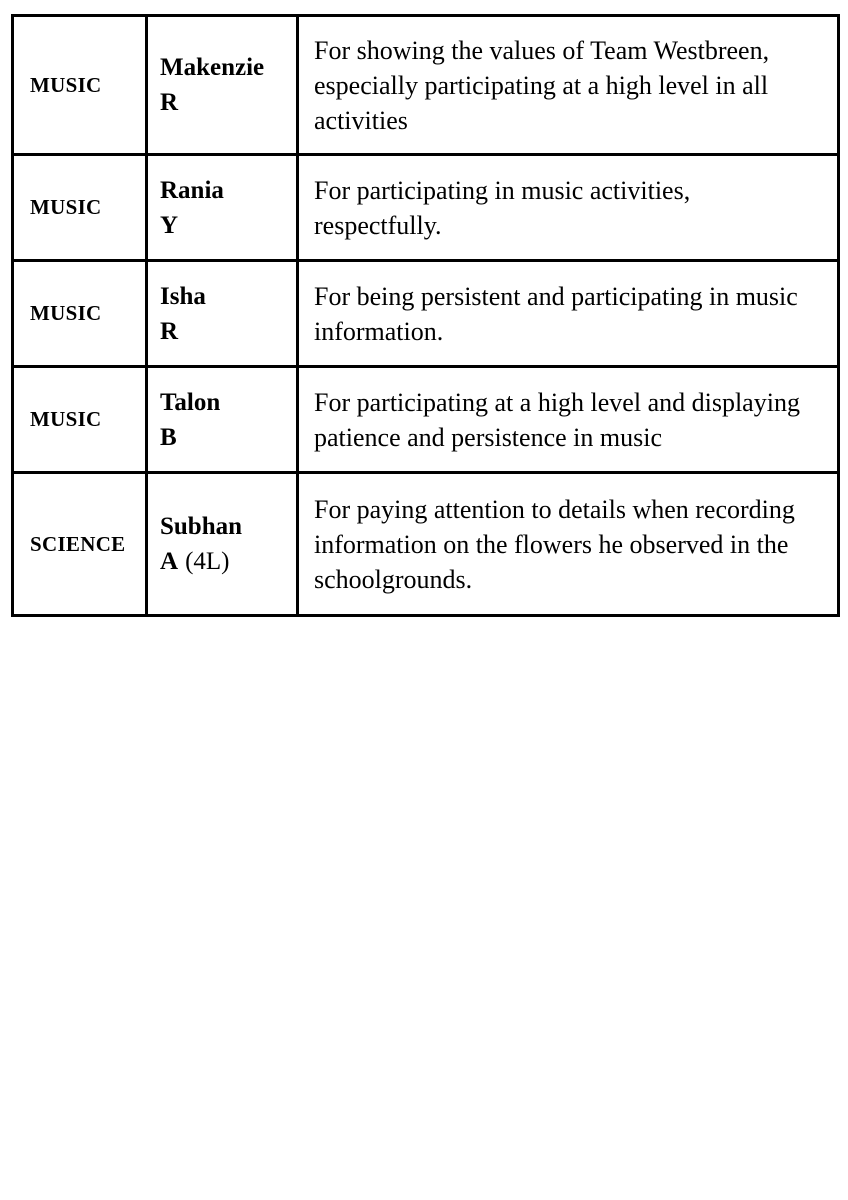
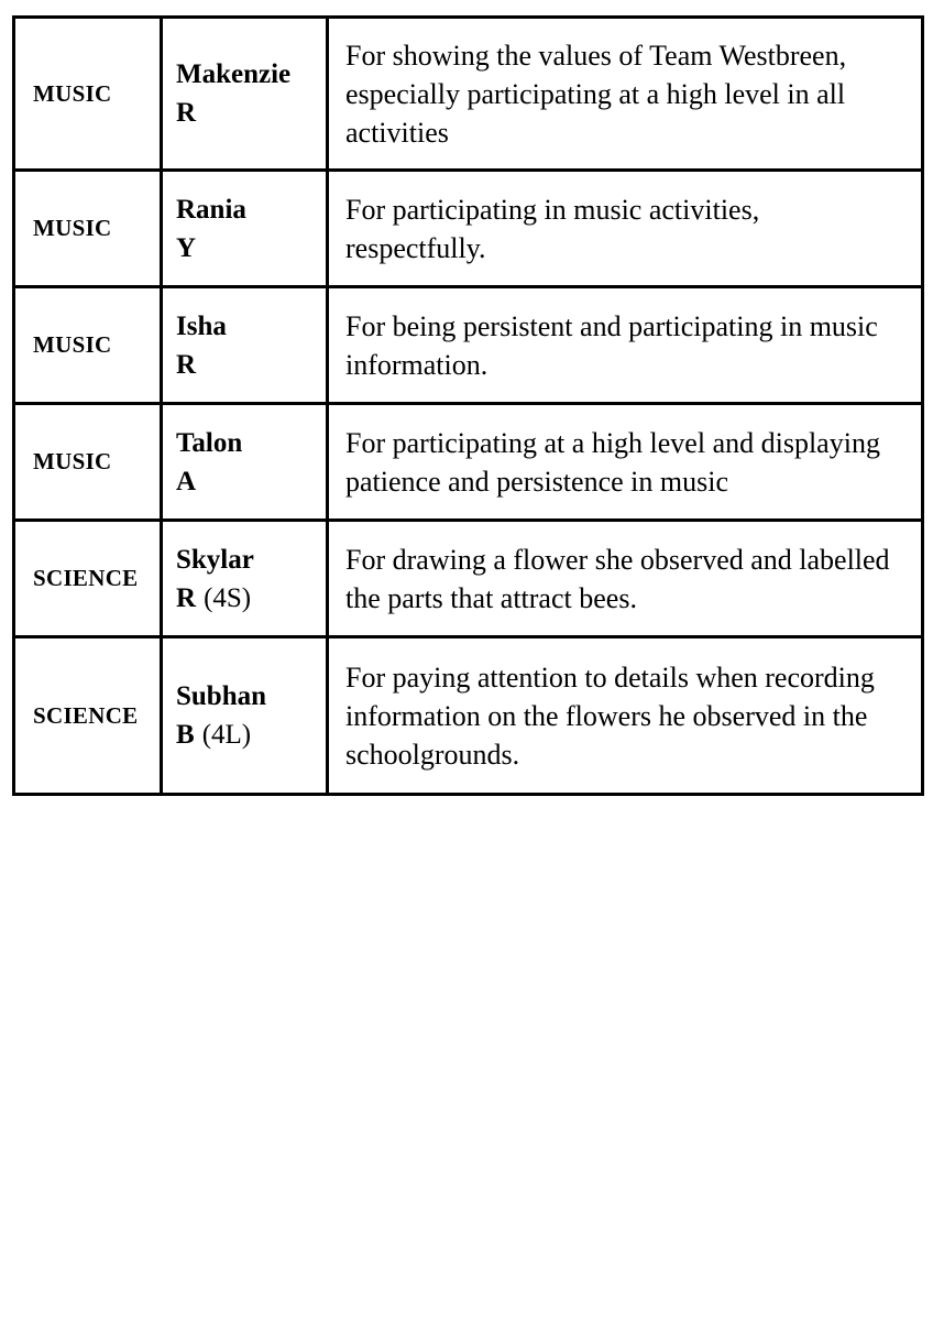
  MUSIC	Makenzie R	For showing the values of Team Westbreen, especially participating at a high level in all activities
  MUSIC	Rania Y	For participating in music activities, respectfully.
  MUSIC	Isha R	For being persistent and participating in music information.
- MUSIC	Talon B	For participating at a high level and displaying patience and persistence in music
+ MUSIC	Talon A	For participating at a high level and displaying patience and persistence in music
+ SCIENCE	Skylar R (4S)	For drawing a flower she observed and labelled the parts that attract bees.
- SCIENCE	Subhan A (4L)	For paying attention to details when recording information on the flowers he observed in the schoolgrounds.
+ SCIENCE	Subhan B (4L)	For paying attention to details when recording information on the flowers he observed in the schoolgrounds.
